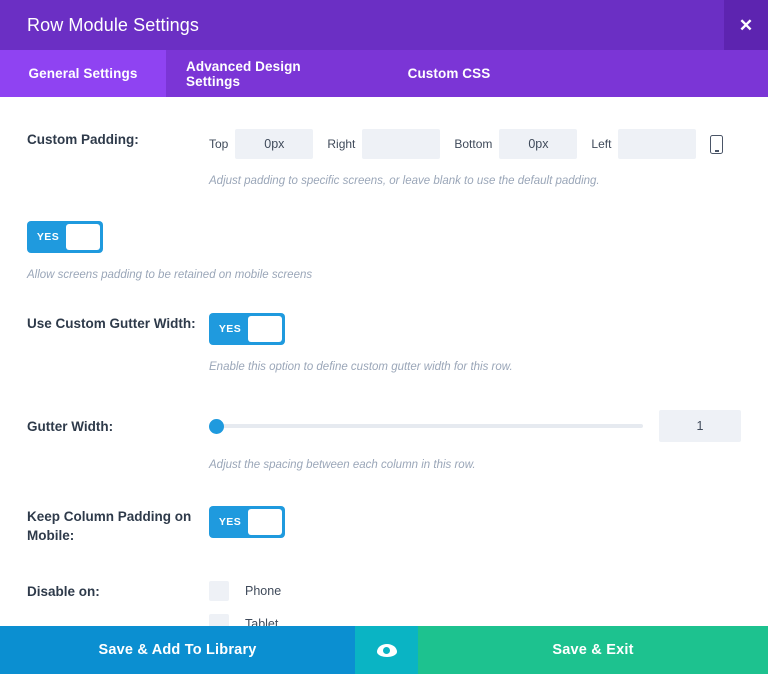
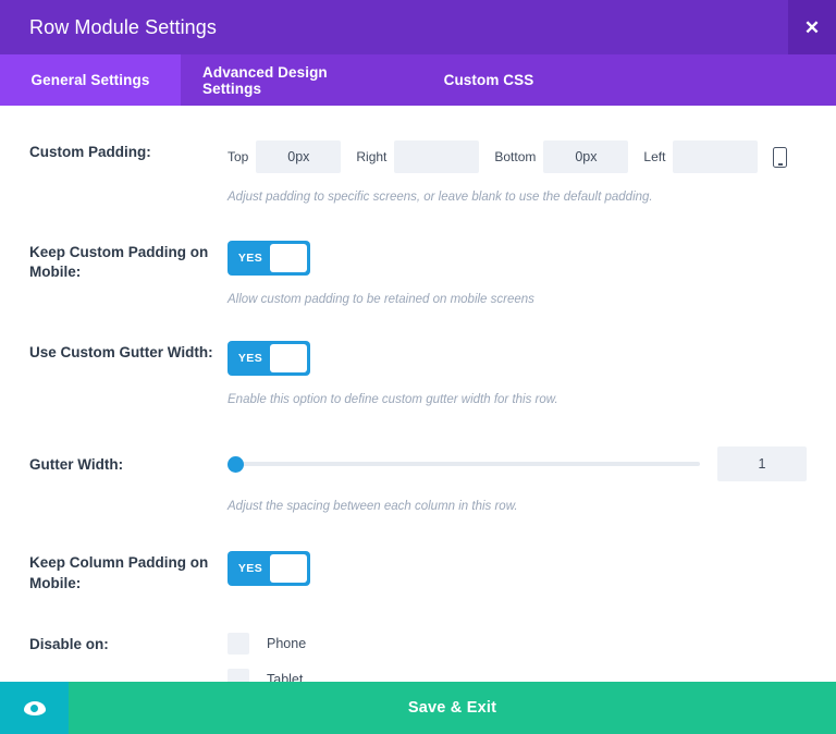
  Row Module Settings
  ✕
  General Settings
  Advanced Design Settings
  Custom CSS
  Custom Padding:
  Top
  0px
  Right
  Bottom
  0px
  Left
  Adjust padding to specific screens, or leave blank to use the default padding.
+ Keep Custom Padding on Mobile:
  YES
- Allow screens padding to be retained on mobile screens
+ Allow custom padding to be retained on mobile screens
  Use Custom Gutter Width:
  YES
  Enable this option to define custom gutter width for this row.
  Gutter Width:
  1
  Adjust the spacing between each column in this row.
  Keep Column Padding on Mobile:
  YES
  Disable on:
  Phone
  Tablet
- Save & Add To Library
  Save & Exit
